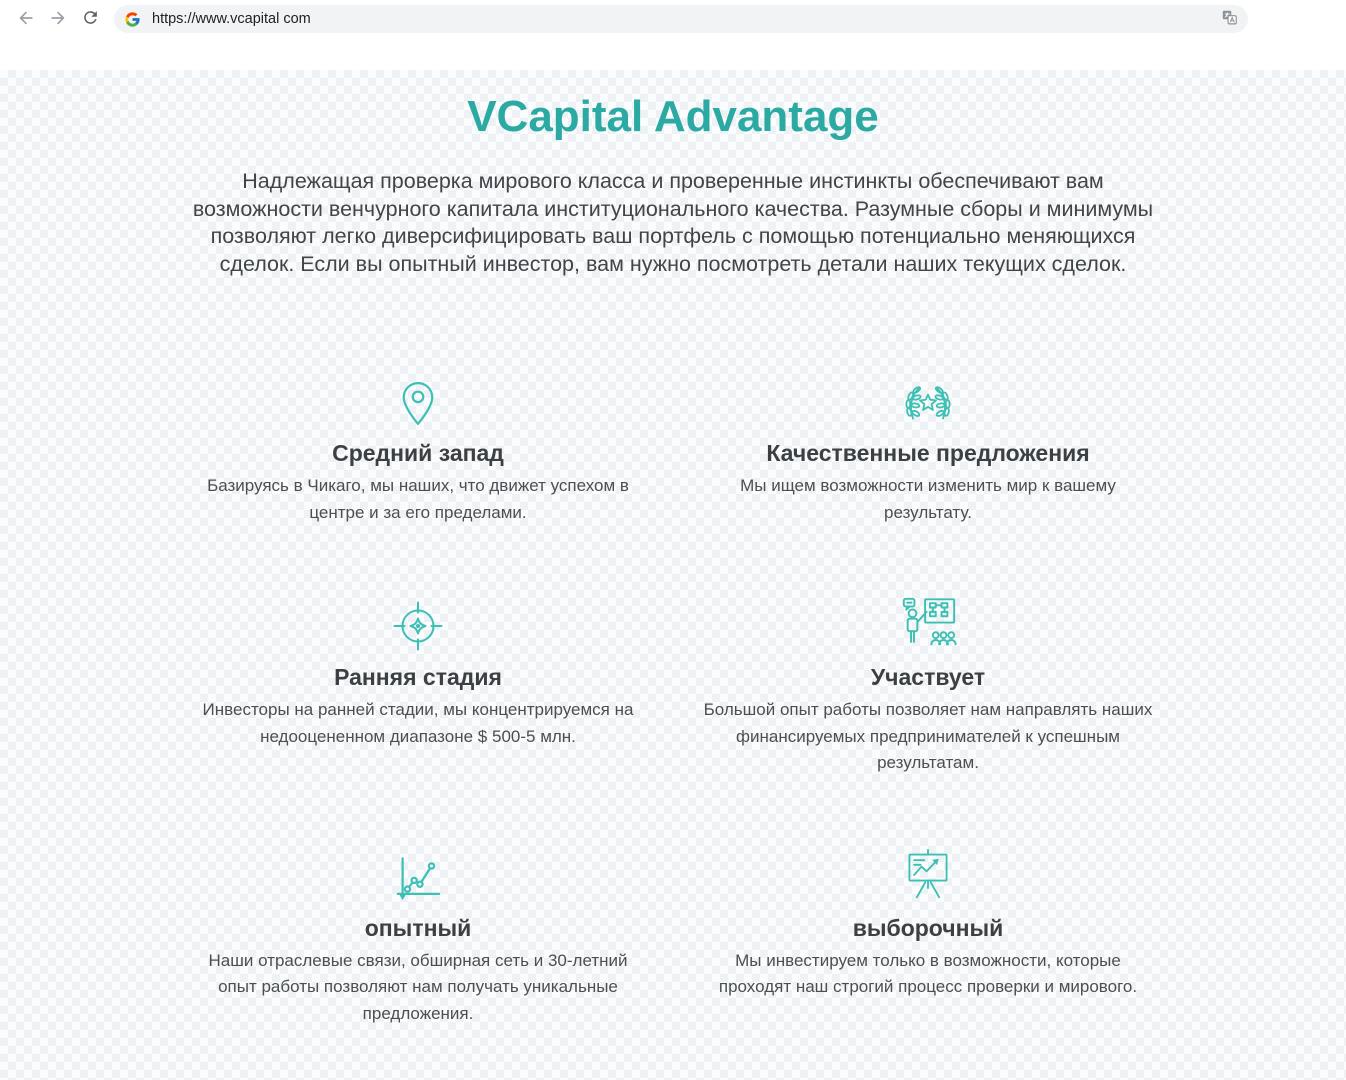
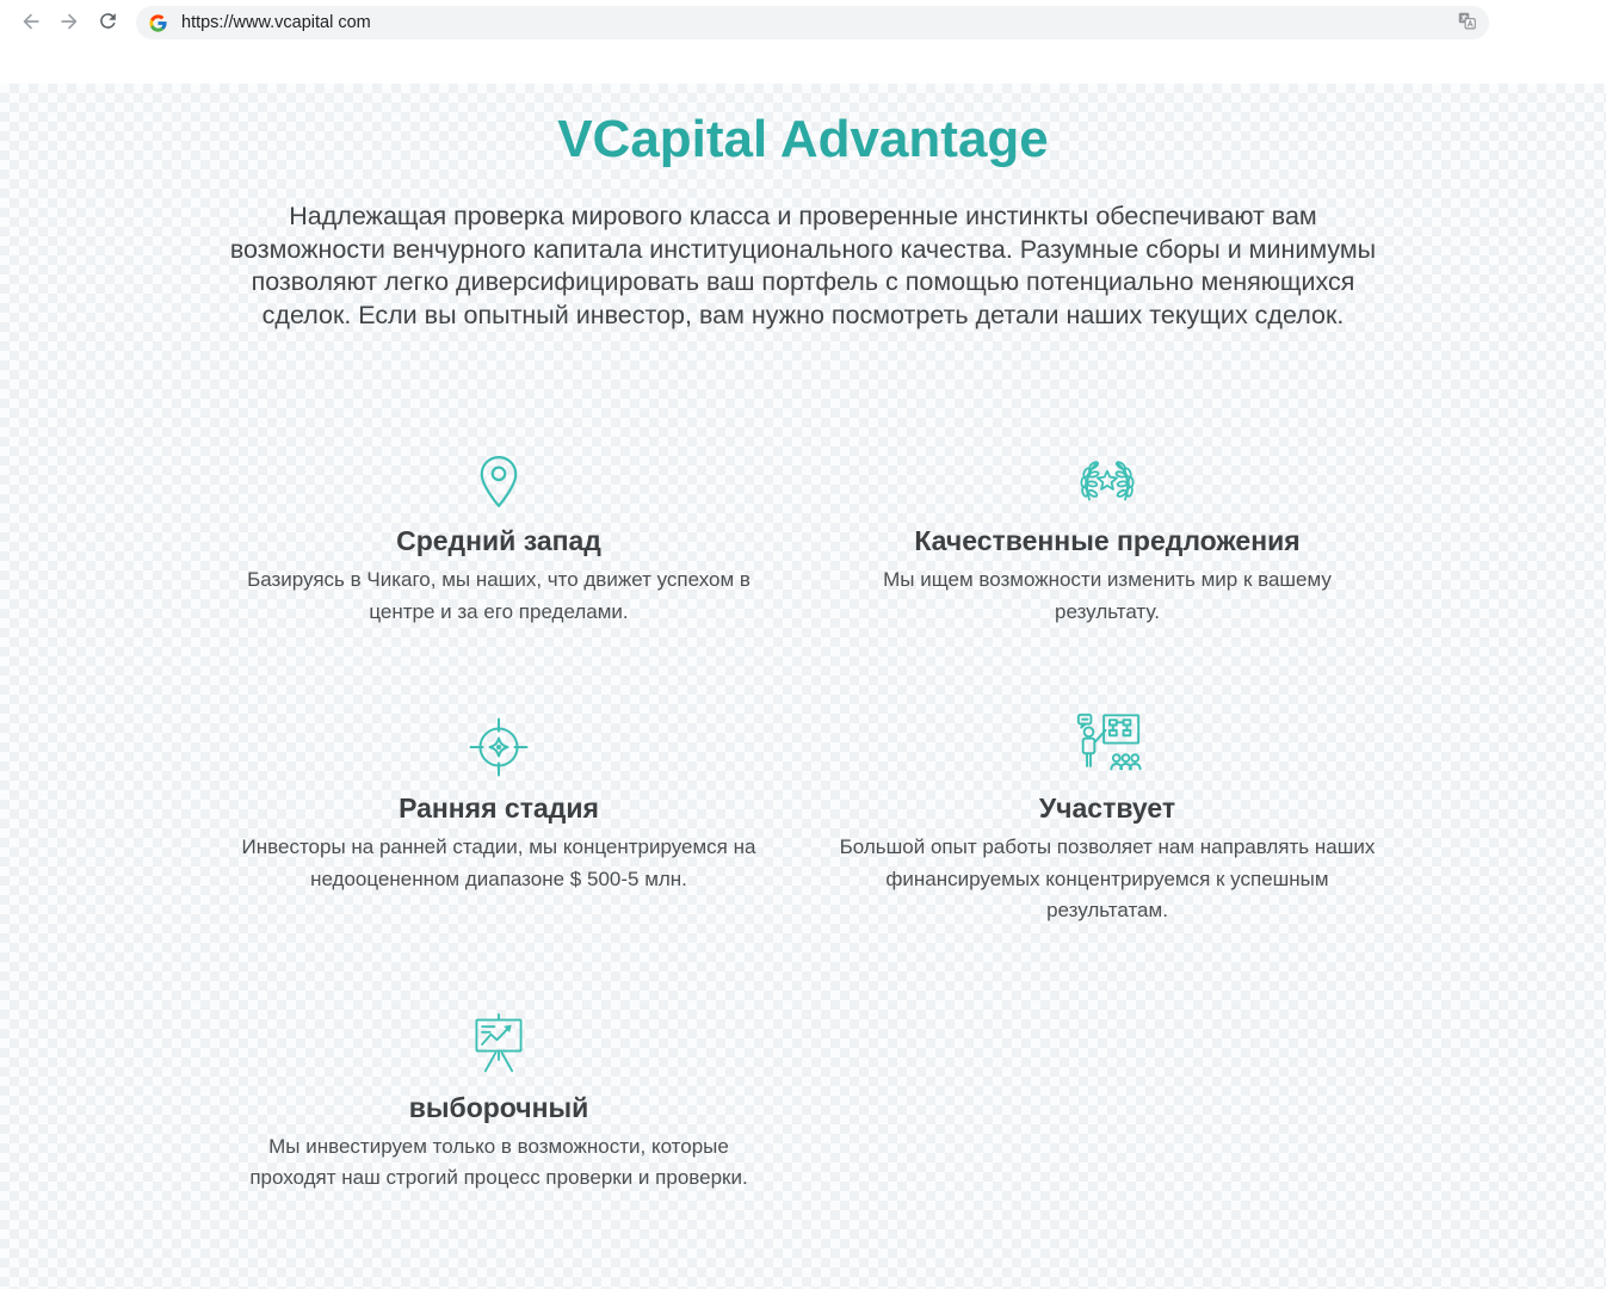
  https://www.vcapital com
  VCapital Advantage
  Надлежащая проверка мирового класса и проверенные инстинкты обеспечивают вам возможности венчурного капитала институционального качества. Разумные сборы и минимумы позволяют легко диверсифицировать ваш портфель с помощью потенциально меняющихся сделок. Если вы опытный инвестор, вам нужно посмотреть детали наших текущих сделок.
  Средний запад
  Базируясь в Чикаго, мы наших, что движет успехом в центре и за его пределами.
  Качественные предложения
  Мы ищем возможности изменить мир к вашему результату.
  Ранняя стадия
  Инвесторы на ранней стадии, мы концентрируемся на недооцененном диапазоне $ 500-5 млн.
  Участвует
- Большой опыт работы позволяет нам направлять наших финансируемых предпринимателей к успешным результатам.
+ Большой опыт работы позволяет нам направлять наших финансируемых концентрируемся к успешным результатам.
- опытный
- Наши отраслевые связи, обширная сеть и 30-летний опыт работы позволяют нам получать уникальные предложения.
  выборочный
- Мы инвестируем только в возможности, которые проходят наш строгий процесс проверки и мирового.
+ Мы инвестируем только в возможности, которые проходят наш строгий процесс проверки и проверки.
